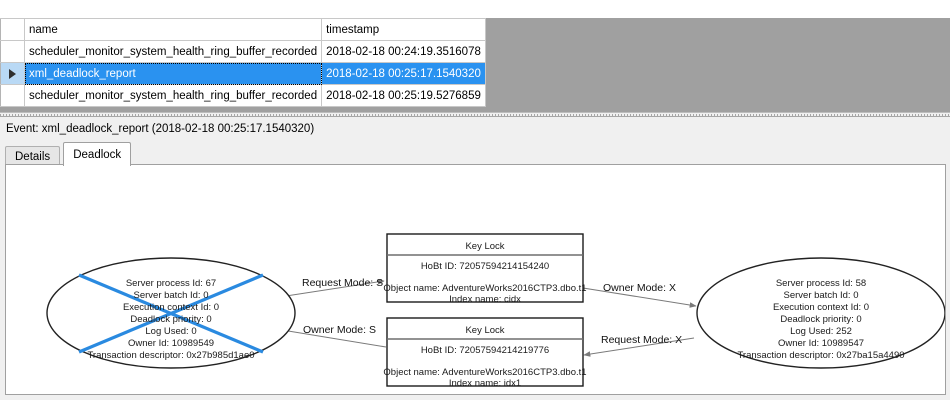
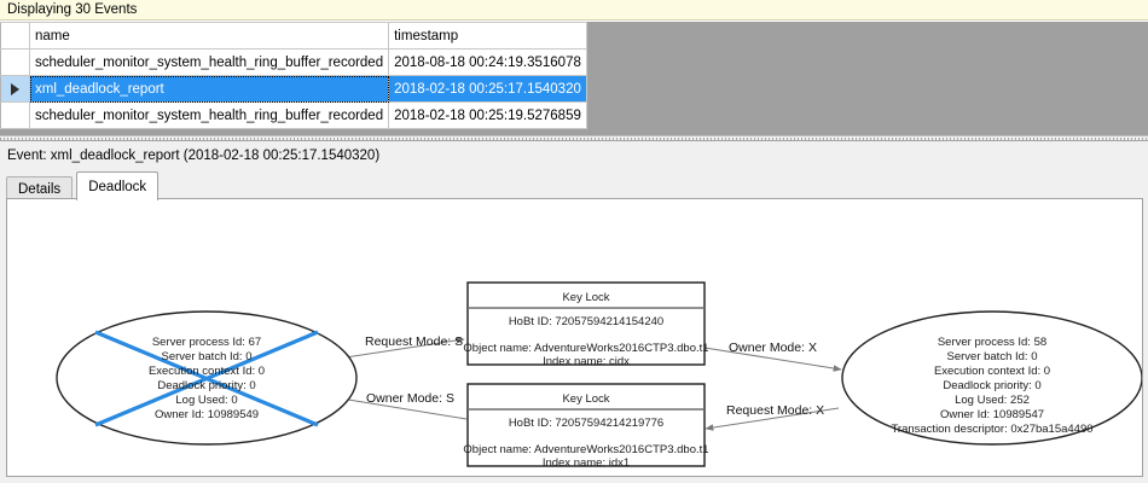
+ Displaying 30 Events
  	name	timestamp
- 	scheduler_monitor_system_health_ring_buffer_recorded	2018-02-18 00:24:19.3516078
+ 	scheduler_monitor_system_health_ring_buffer_recorded	2018-08-18 00:24:19.3516078
  	xml_deadlock_report	2018-02-18 00:25:17.1540320
  	scheduler_monitor_system_health_ring_buffer_recorded	2018-02-18 00:25:19.5276859
  Event: xml_deadlock_report (2018-02-18 00:25:17.1540320)
  Details Deadlock
  Request Mode: S
  Owner Mode: X
  Owner Mode: S
  Request Mode: X
  Server process Id: 67
  Server batch Id: 0
  Execution context Id: 0
  Deadlock priority: 0
  Log Used: 0
  Owner Id: 10989549
- Transaction descriptor: 0x27b985d1ae0
  Server process Id: 58
  Server batch Id: 0
  Execution context Id: 0
  Deadlock priority: 0
  Log Used: 252
  Owner Id: 10989547
  Transaction descriptor: 0x27ba15a4490
  Key Lock
  HoBt ID: 72057594214154240
  Object name: AdventureWorks2016CTP3.dbo.t1
  Index name: cidx
  Key Lock
  HoBt ID: 72057594214219776
  Object name: AdventureWorks2016CTP3.dbo.t1
  Index name: idx1
